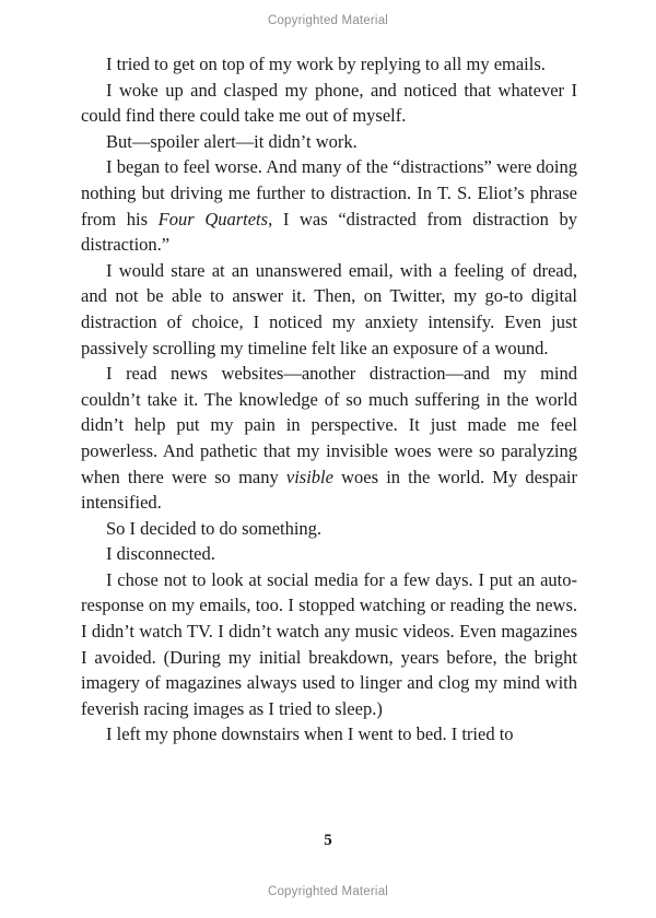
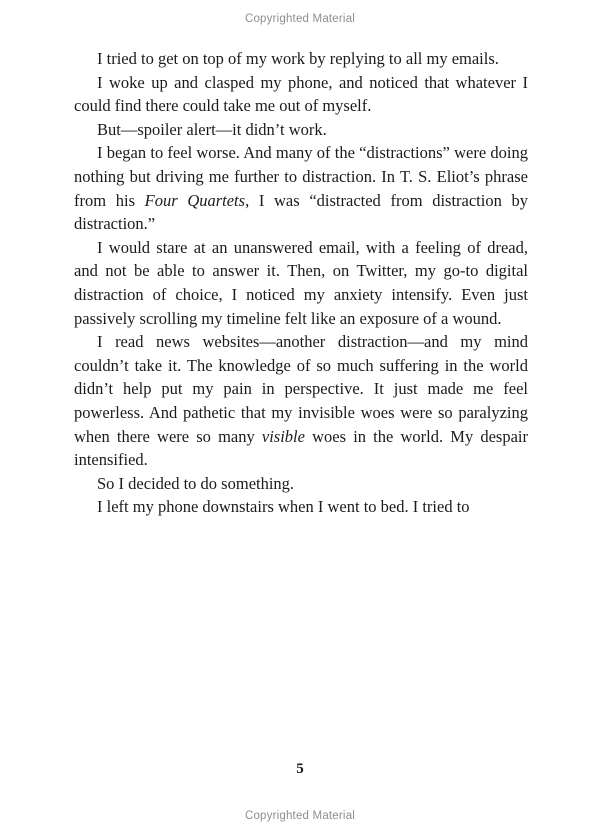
  Copyrighted Material
  I tried to get on top of my work by replying to all my emails.
  I woke up and clasped my phone, and noticed that whatever I could find there could take me out of myself.
  But—spoiler alert—it didn’t work.
  I began to feel worse. And many of the “distractions” were doing nothing but driving me further to distraction. In T. S. Eliot’s phrase from his Four Quartets, I was “distracted from distraction by distraction.”
  I would stare at an unanswered email, with a feeling of dread, and not be able to answer it. Then, on Twitter, my go-to digital distraction of choice, I noticed my anxiety intensify. Even just passively scrolling my timeline felt like an exposure of a wound.
  I read news websites—another distraction—and my mind couldn’t take it. The knowledge of so much suffering in the world didn’t help put my pain in perspective. It just made me feel powerless. And pathetic that my invisible woes were so paralyzing when there were so many visible woes in the world. My despair intensified.
  So I decided to do something.
- I disconnected.
- I chose not to look at social media for a few days. I put an auto-response on my emails, too. I stopped watching or reading the news. I didn’t watch TV. I didn’t watch any music videos. Even magazines I avoided. (During my initial breakdown, years before, the bright imagery of magazines always used to linger and clog my mind with feverish racing images as I tried to sleep.)
  I left my phone downstairs when I went to bed. I tried to
  5
  Copyrighted Material
